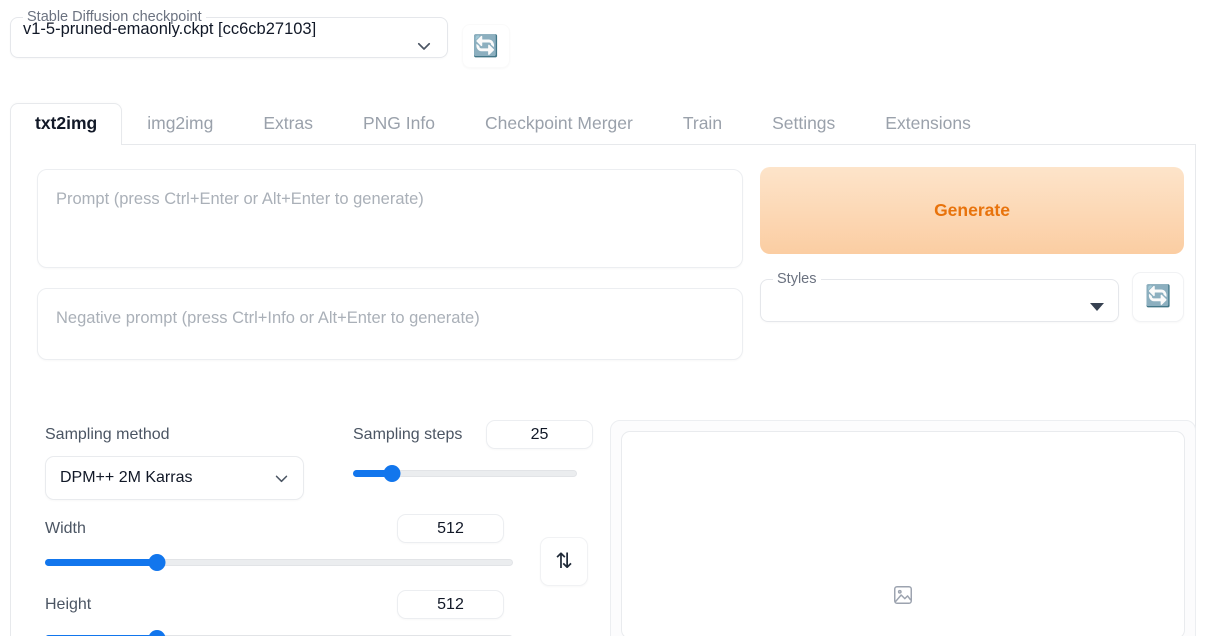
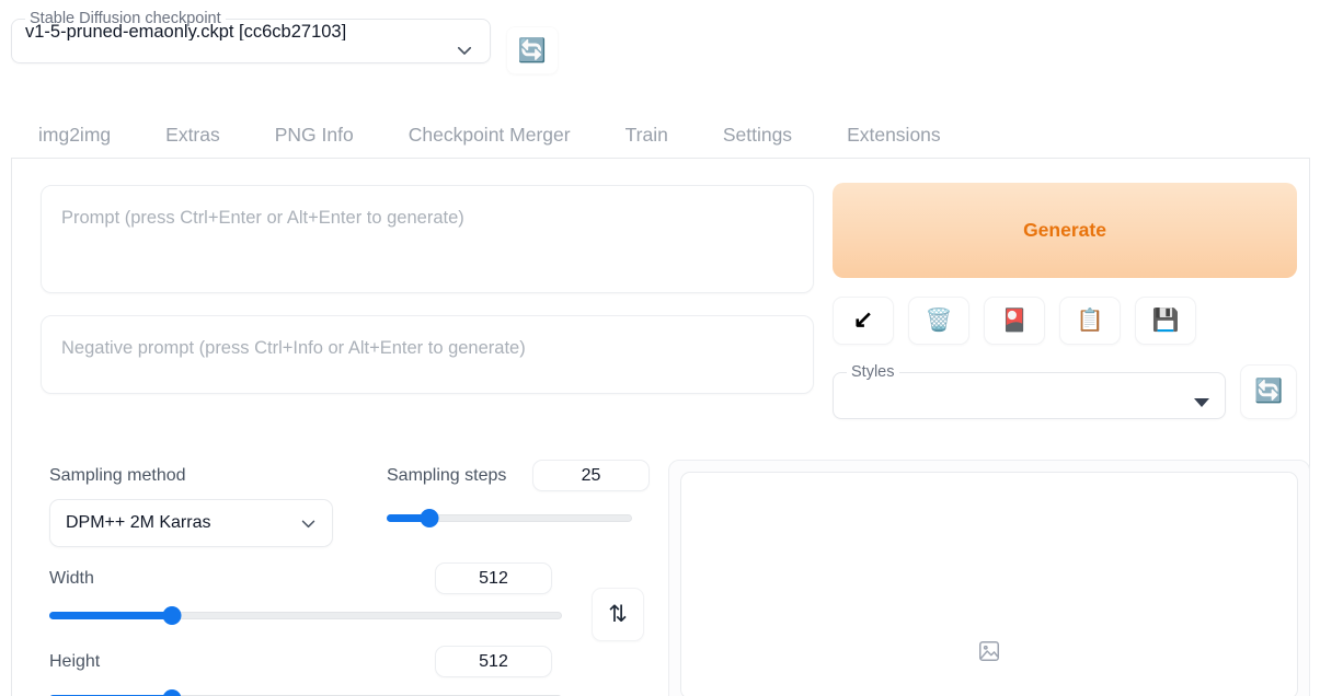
  Stable Diffusion checkpoint
  v1-5-pruned-emaonly.ckpt [cc6cb27103]
  🔄
- txt2img
  img2img
  Extras
  PNG Info
  Checkpoint Merger
  Train
  Settings
  Extensions
  Prompt (press Ctrl+Enter or Alt+Enter to generate)
  Negative prompt (press Ctrl+Info or Alt+Enter to generate)
  Generate
+ ↙
+ 🗑️
+ 🎴
+ 📋
+ 💾
  Styles
  🔄
  Sampling method
  DPM++ 2M Karras
  Sampling steps
  25
  Width
  512
  Height
  512
  ⇅
